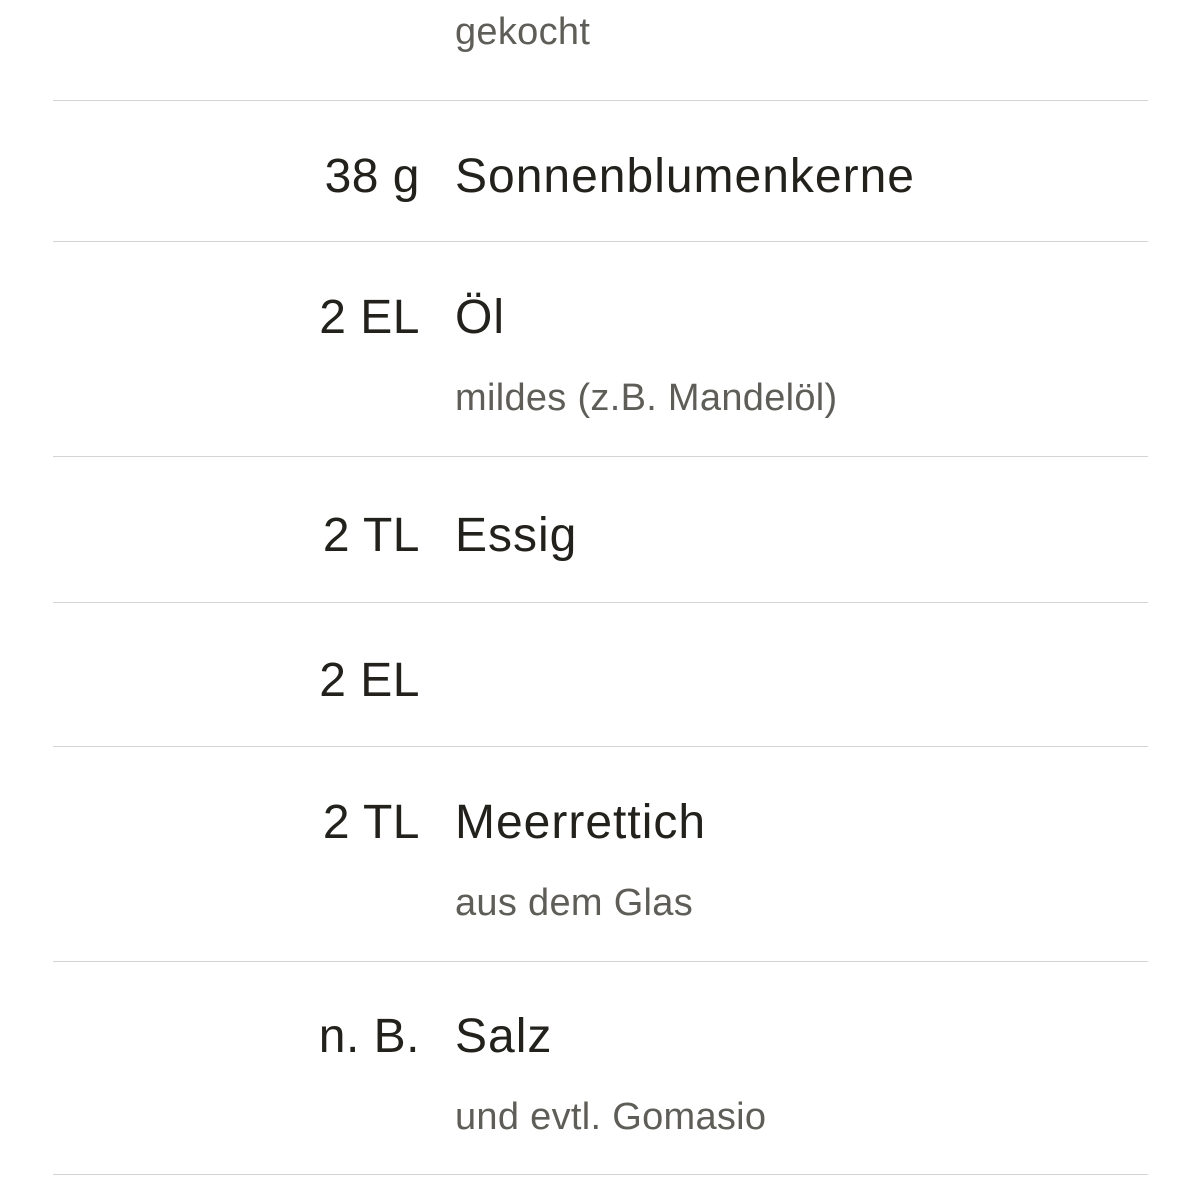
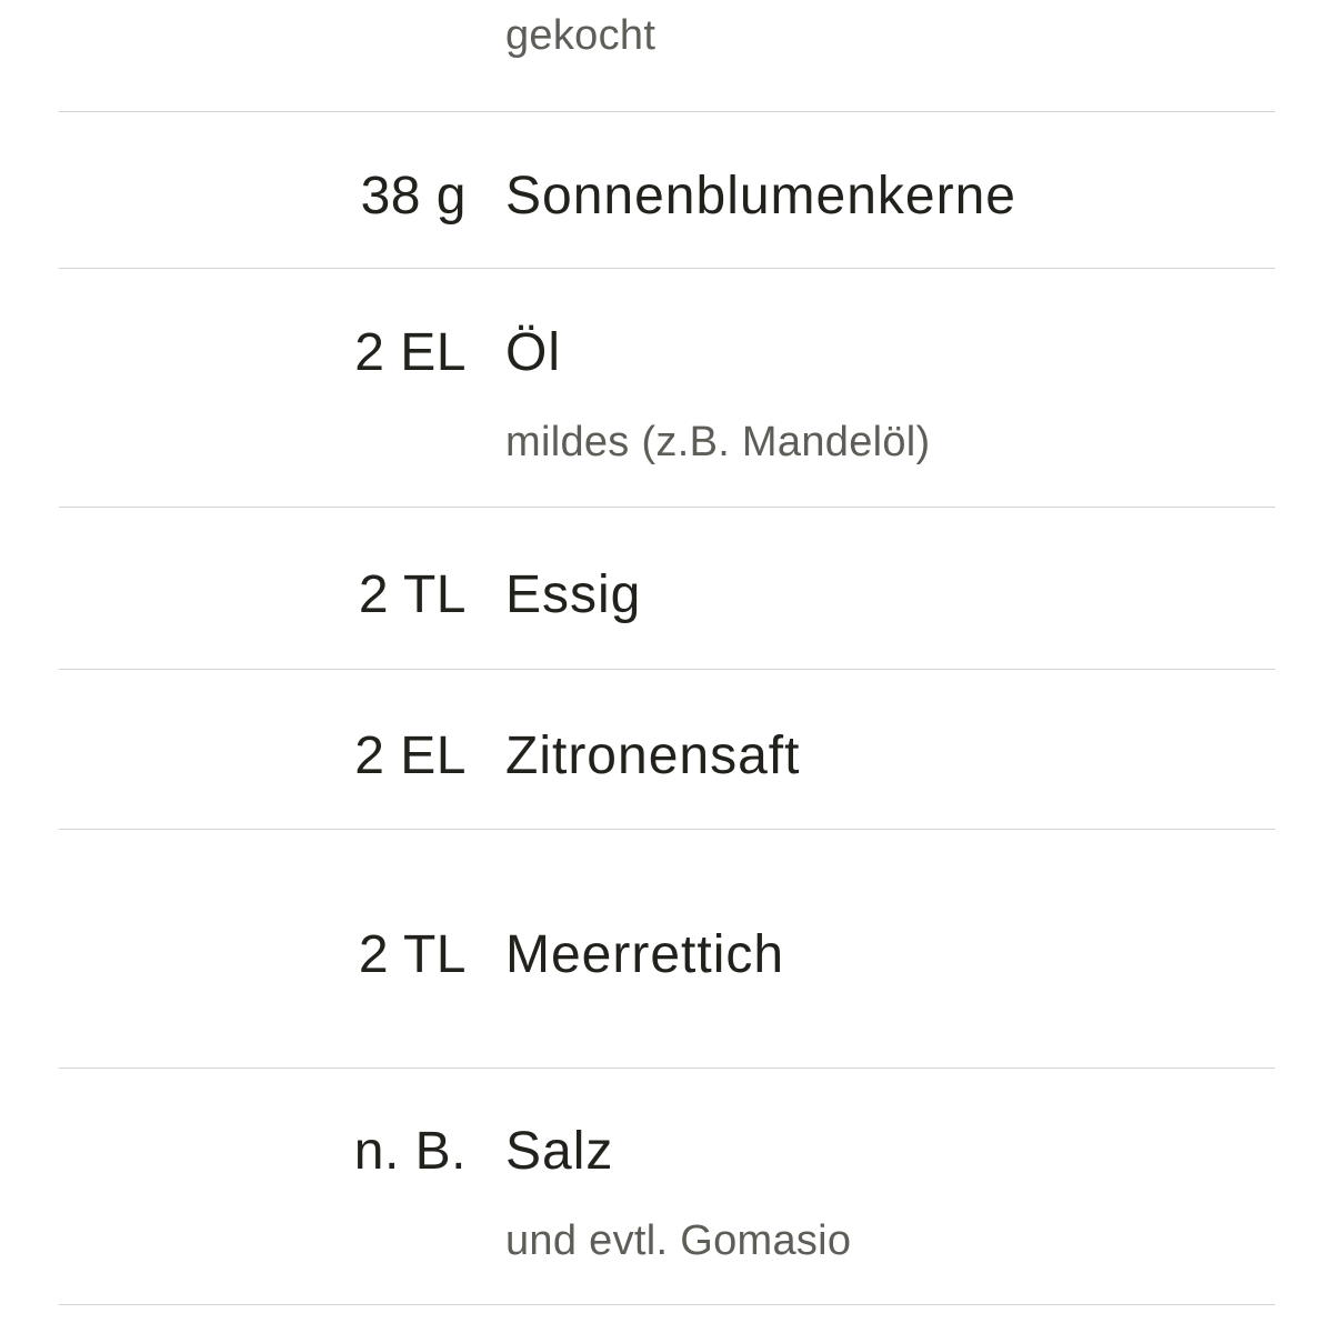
  gekocht
  38 g
  Sonnenblumenkerne
  2 EL
  Öl
  mildes (z.B. Mandelöl)
  2 TL
  Essig
  2 EL
+ Zitronensaft
  2 TL
  Meerrettich
- aus dem Glas
  n. B.
  Salz
  und evtl. Gomasio
